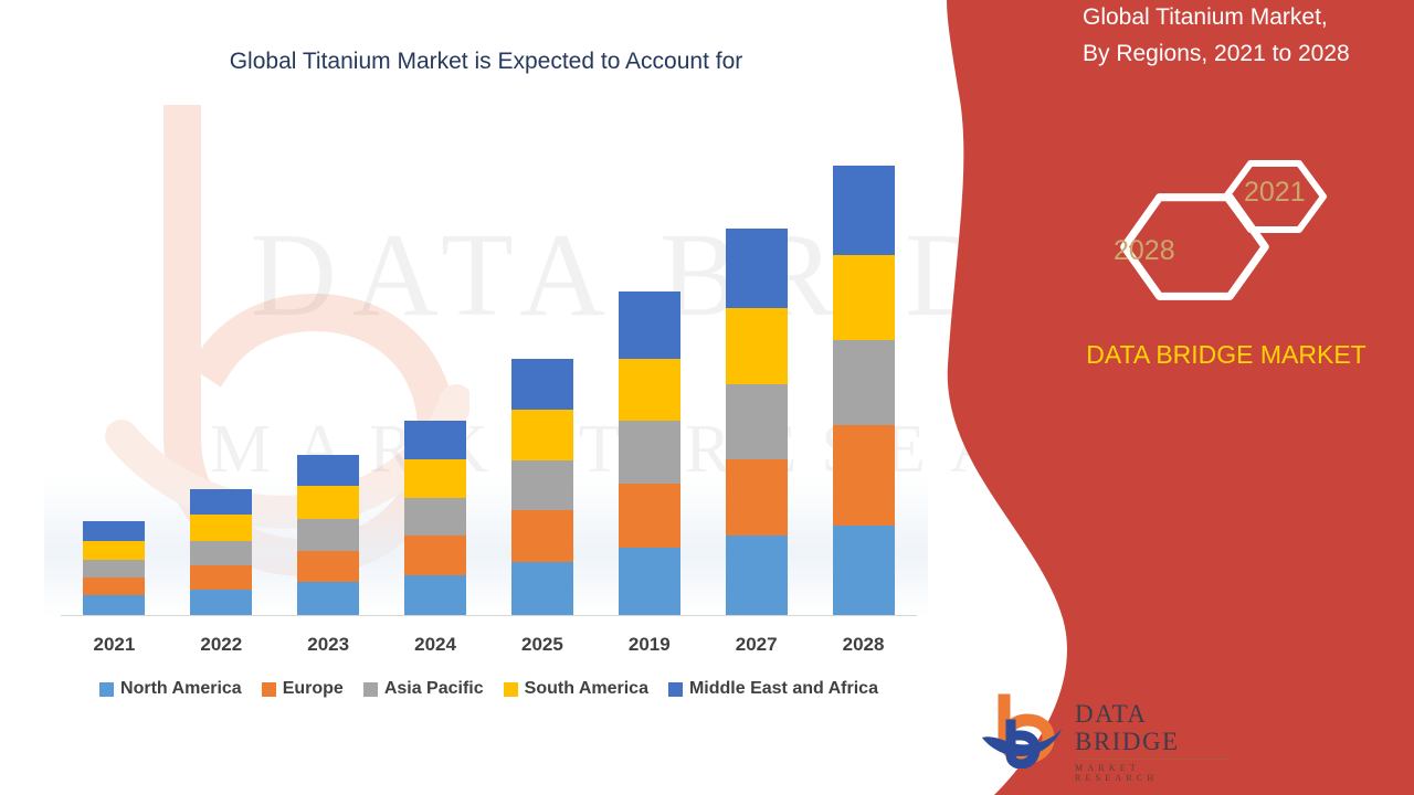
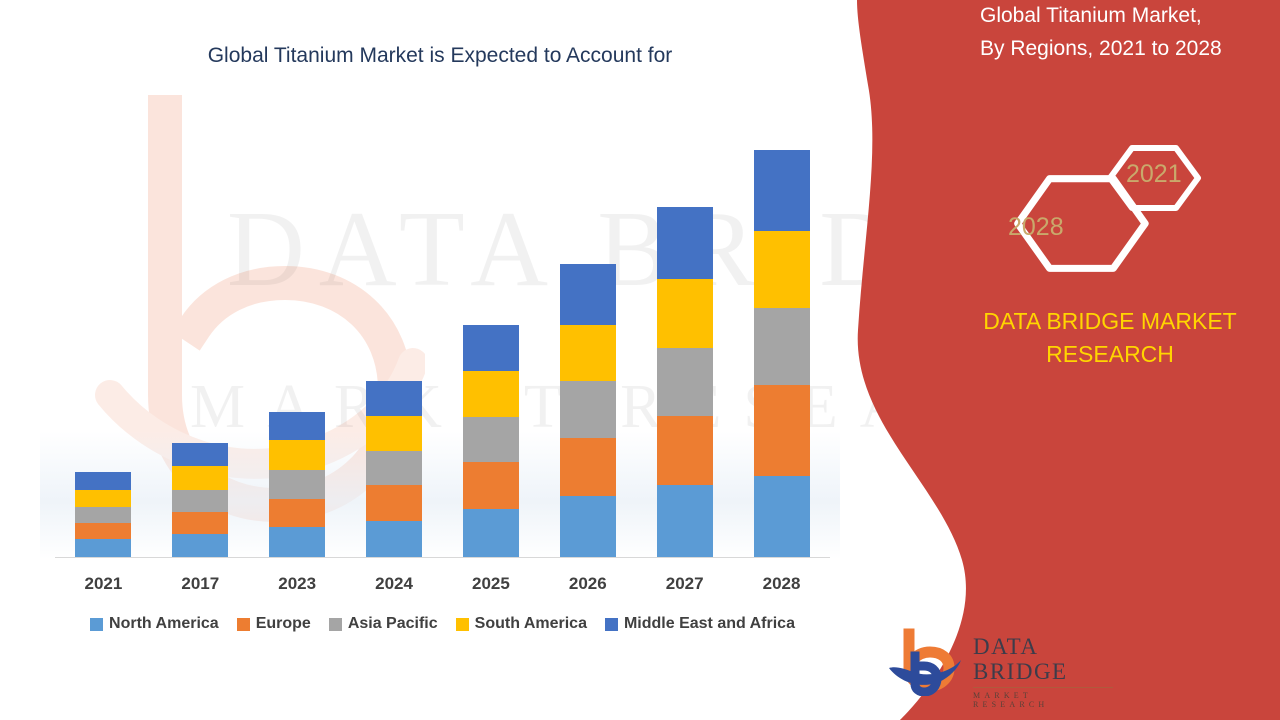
  Global Titanium Market is Expected to Account for
  2021
- 2022
+ 2017
  2023
  2024
  2025
- 2019
+ 2026
  2027
  2028
  North America
  Europe
  Asia Pacific
  South America
  Middle East and Africa
  Global Titanium Market,
  By Regions, 2021 to 2028
  2028
  2021
  DATA BRIDGE MARKET
+ RESEARCH
  DATA BRIDGE
  MARKET RESEARCH
